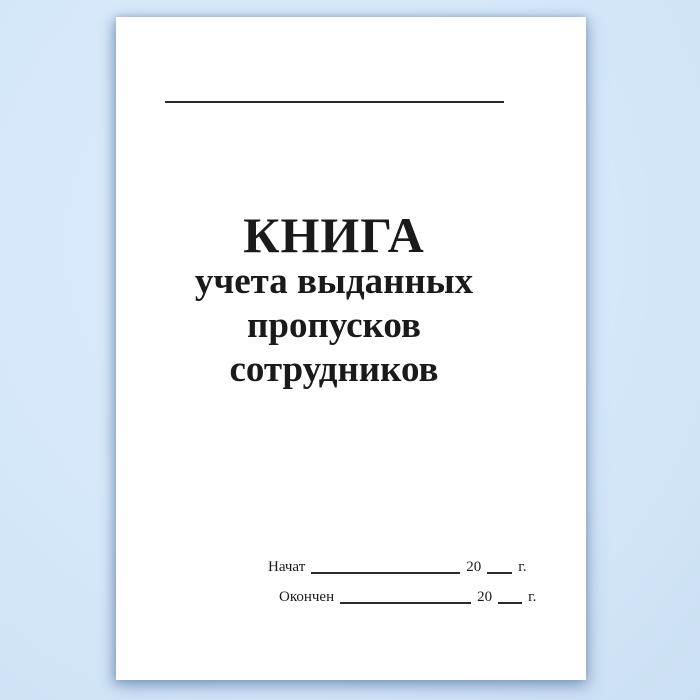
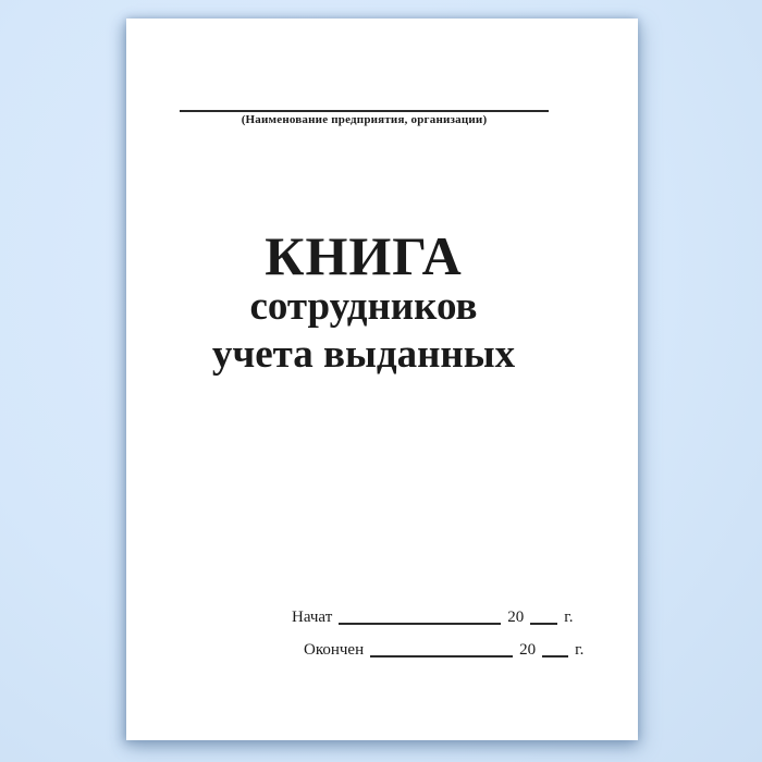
+ (Наименование предприятия, организации)
  КНИГА
- учета выданных
+ сотрудников
- пропусков
- сотрудников
+ учета выданных
  Начат
  20
  г.
  Окончен
  20
  г.
